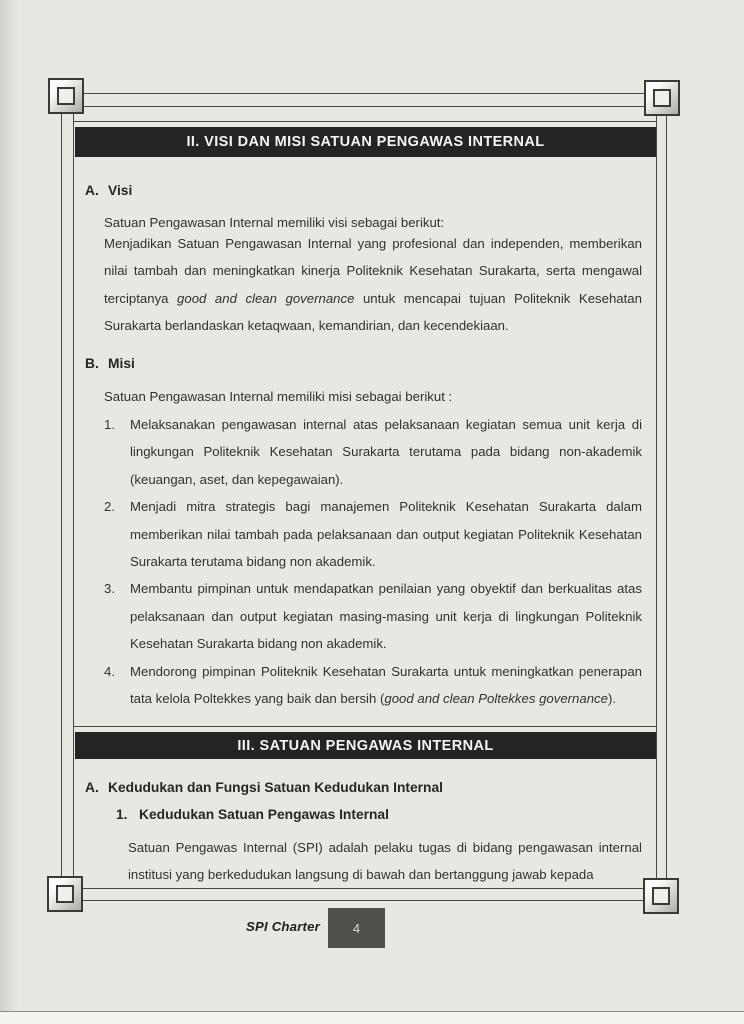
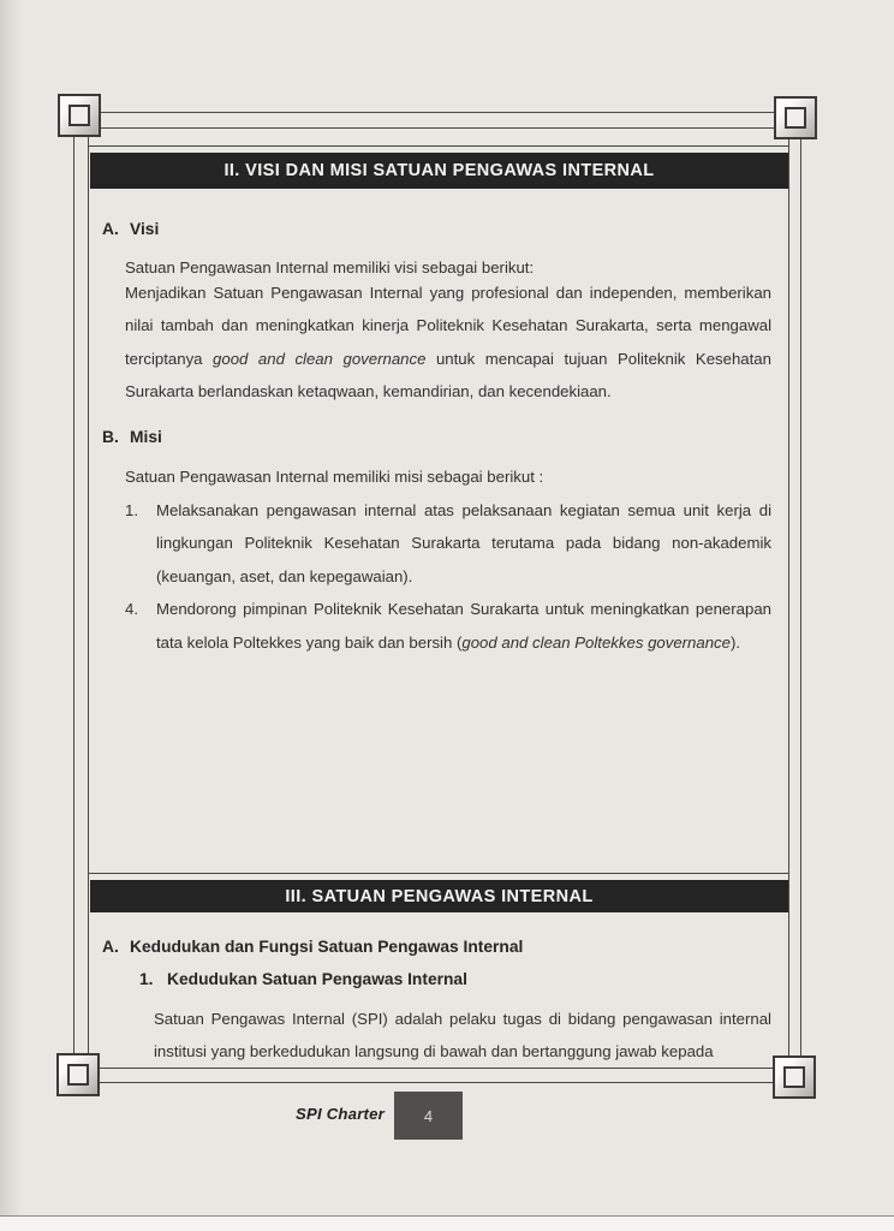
  II. VISI DAN MISI SATUAN PENGAWAS INTERNAL
  A.
  Visi
  Satuan Pengawasan Internal memiliki visi sebagai berikut:
  Menjadikan Satuan Pengawasan Internal yang profesional dan independen, memberikan nilai tambah dan meningkatkan kinerja Politeknik Kesehatan Surakarta, serta mengawal terciptanya good and clean governance untuk mencapai tujuan Politeknik Kesehatan Surakarta berlandaskan ketaqwaan, kemandirian, dan kecendekiaan.
  B.
  Misi
  Satuan Pengawasan Internal memiliki misi sebagai berikut :
  1.
  Melaksanakan pengawasan internal atas pelaksanaan kegiatan semua unit kerja di lingkungan Politeknik Kesehatan Surakarta terutama pada bidang non-akademik (keuangan, aset, dan kepegawaian).
- 2.
- Menjadi mitra strategis bagi manajemen Politeknik Kesehatan Surakarta dalam memberikan nilai tambah pada pelaksanaan dan output kegiatan Politeknik Kesehatan Surakarta terutama bidang non akademik.
- 3.
- Membantu pimpinan untuk mendapatkan penilaian yang obyektif dan berkualitas atas pelaksanaan dan output kegiatan masing-masing unit kerja di lingkungan Politeknik Kesehatan Surakarta bidang non akademik.
  4.
  Mendorong pimpinan Politeknik Kesehatan Surakarta untuk meningkatkan penerapan tata kelola Poltekkes yang baik dan bersih (good and clean Poltekkes governance).
  III. SATUAN PENGAWAS INTERNAL
  A.
- Kedudukan dan Fungsi Satuan Kedudukan Internal
+ Kedudukan dan Fungsi Satuan Pengawas Internal
  1.
  Kedudukan Satuan Pengawas Internal
  Satuan Pengawas Internal (SPI) adalah pelaku tugas di bidang pengawasan internal institusi yang berkedudukan langsung di bawah dan bertanggung jawab kepada
  SPI Charter
  4
